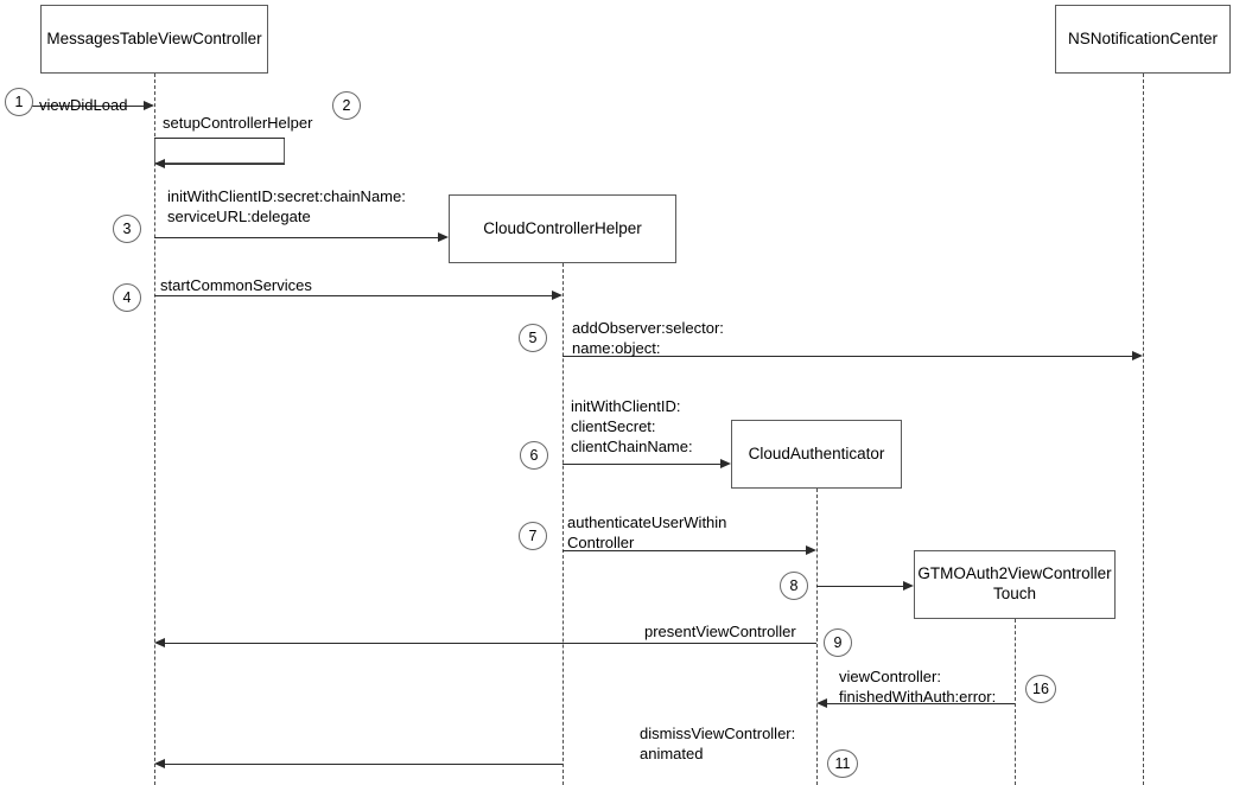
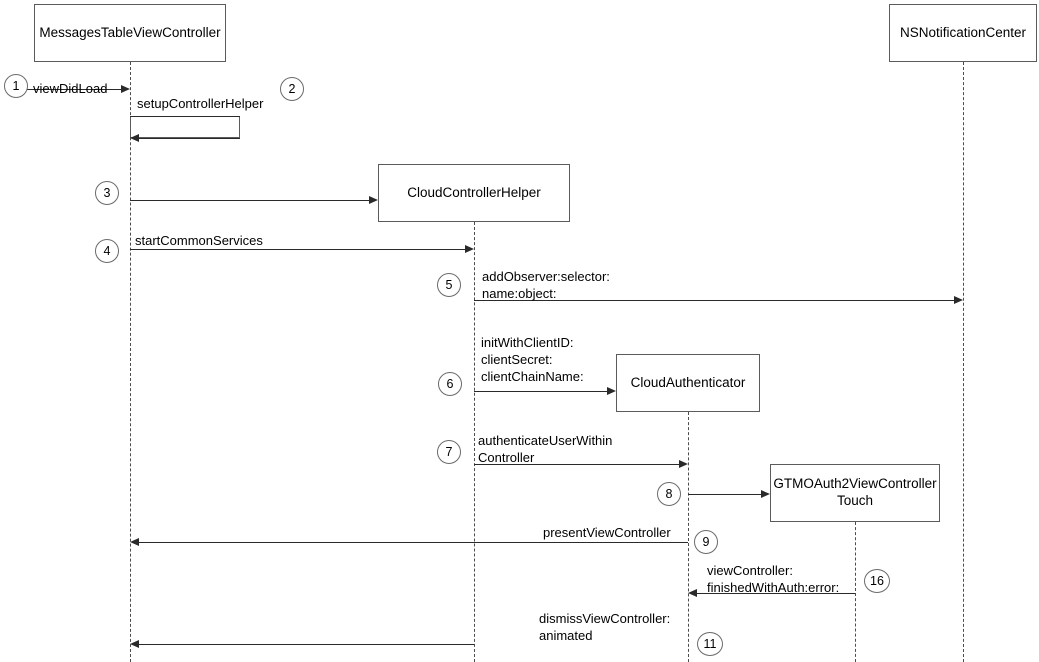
  MessagesTableViewController
  CloudControllerHelper
  CloudAuthenticator
  GTMOAuth2ViewController
  Touch
  NSNotificationCenter
  viewDidLoad
  1
  setupControllerHelper
  2
- initWithClientID:secret:chainName:
- serviceURL:delegate
  3
  startCommonServices
  4
  addObserver:selector:
  name:object:
  5
  initWithClientID:
  clientSecret:
  clientChainName:
  6
  authenticateUserWithin
  Controller
  7
  8
  presentViewController
  9
  viewController:
  finishedWithAuth:error:
  16
  dismissViewController:
  animated
  11
